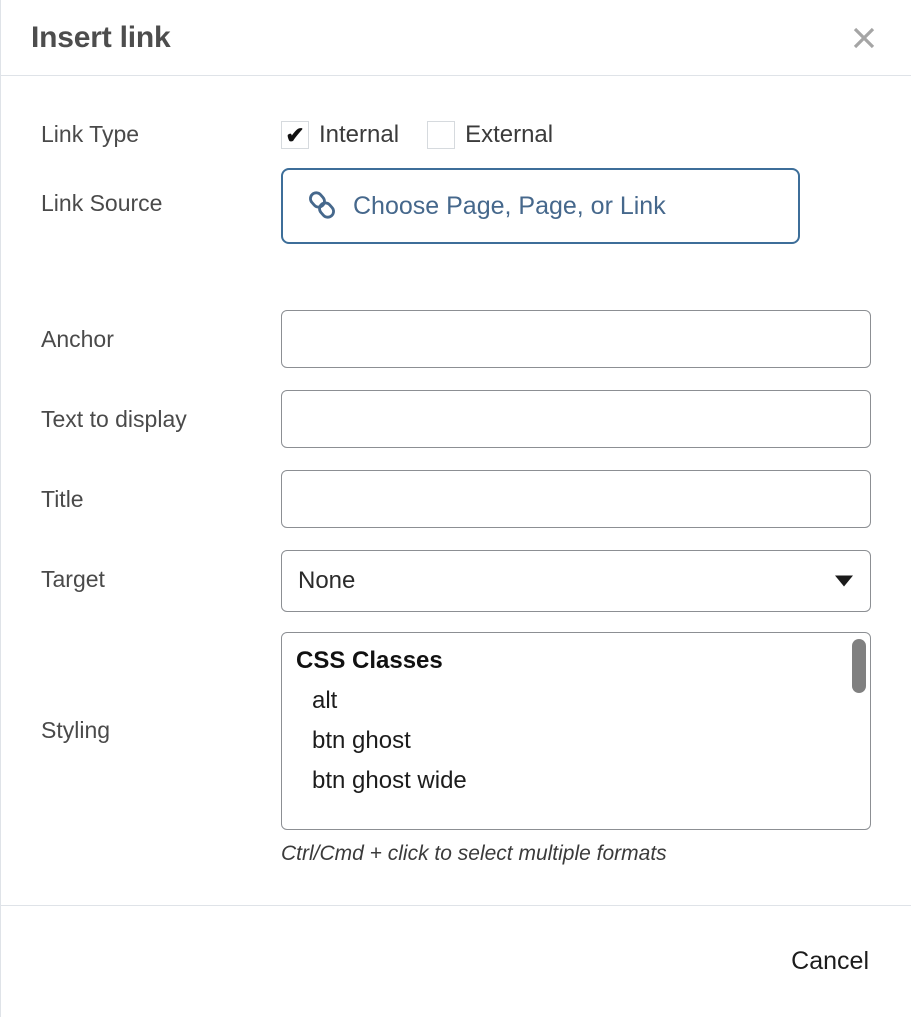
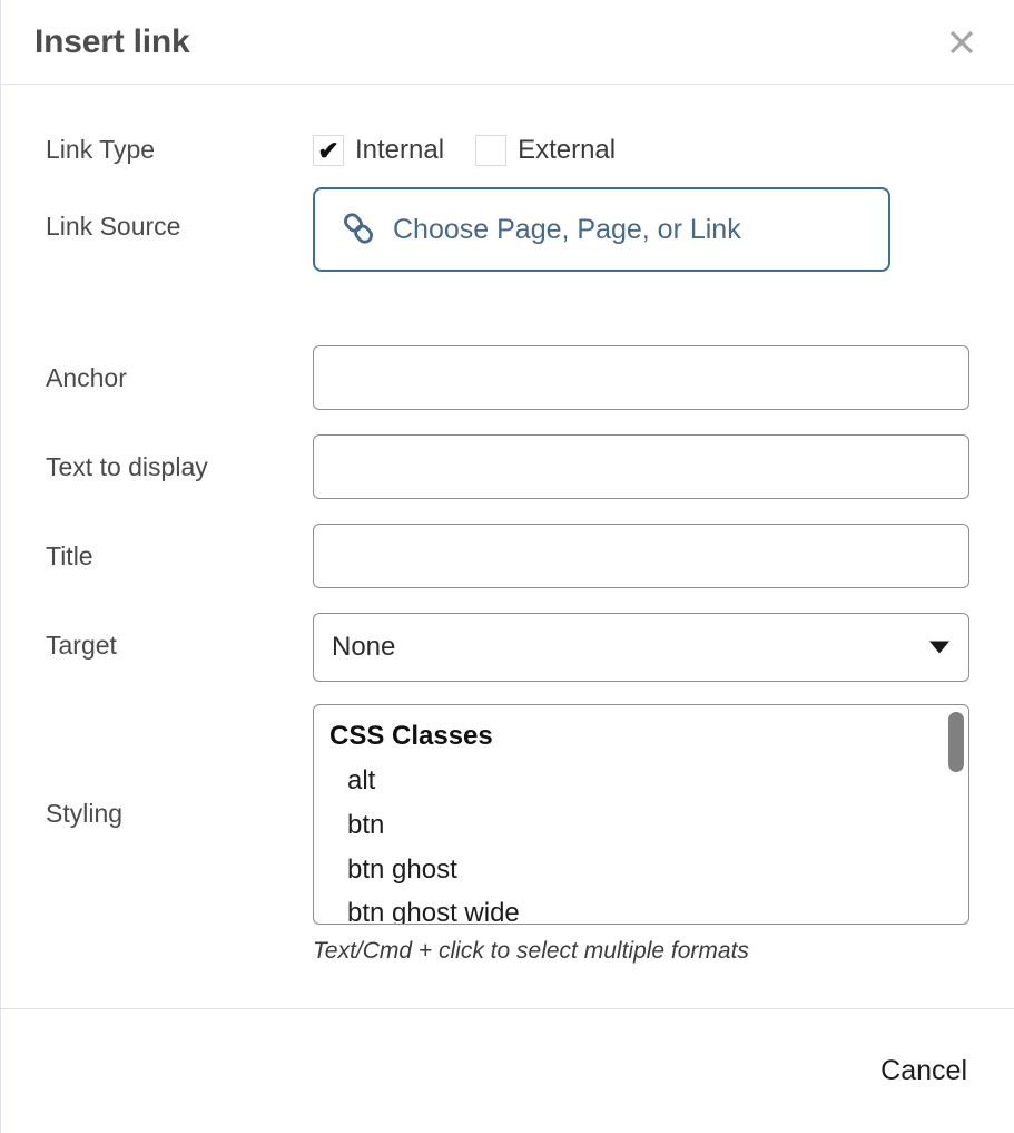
  Insert link
  Link Type
  ✔
  Internal
  External
  Link Source
  Choose Page, Page, or Link
  Anchor
  Text to display
  Title
  Target
  None
  Styling
  CSS Classes
  alt
+ btn
  btn ghost
  btn ghost wide
- Ctrl/Cmd + click to select multiple formats
+ Text/Cmd + click to select multiple formats
  Cancel
